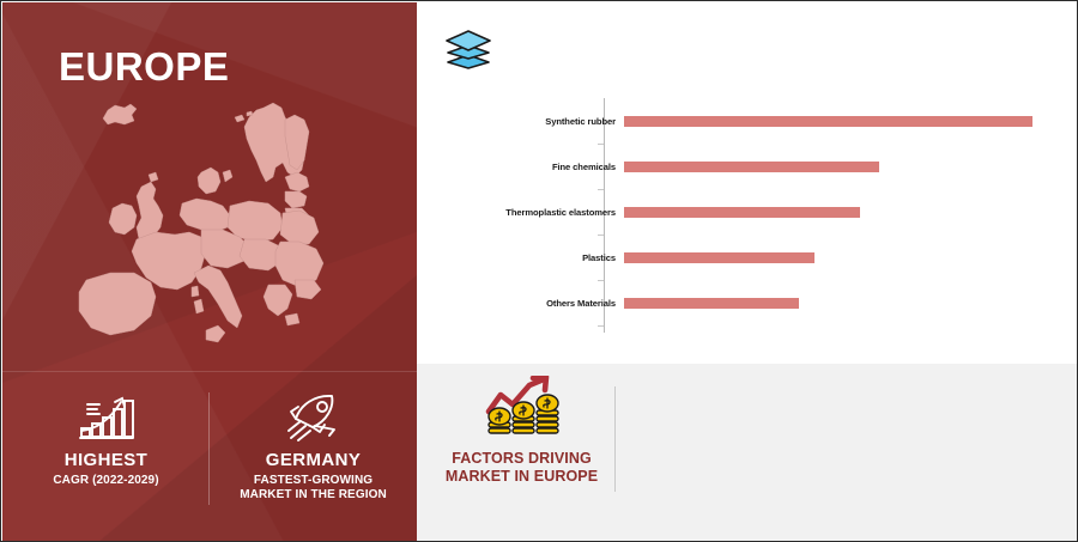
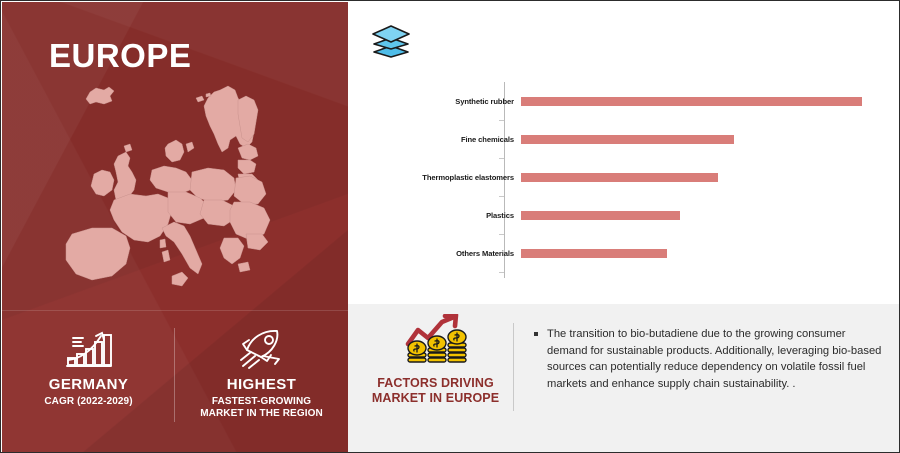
  EUROPE
- HIGHEST
+ GERMANY
  CAGR (2022-2029)
- GERMANY
+ HIGHEST
  FASTEST-GROWING
  MARKET IN THE REGION
  Synthetic rubber
  Fine chemicals
  Thermoplastic elastomers
  Plastics
  Others Materials
  FACTORS DRIVING
  MARKET IN EUROPE
+ The transition to bio-butadiene due to the growing consumer demand for sustainable products. Additionally, leveraging bio-based sources can potentially reduce dependency on volatile fossil fuel markets and enhance supply chain sustainability. .
